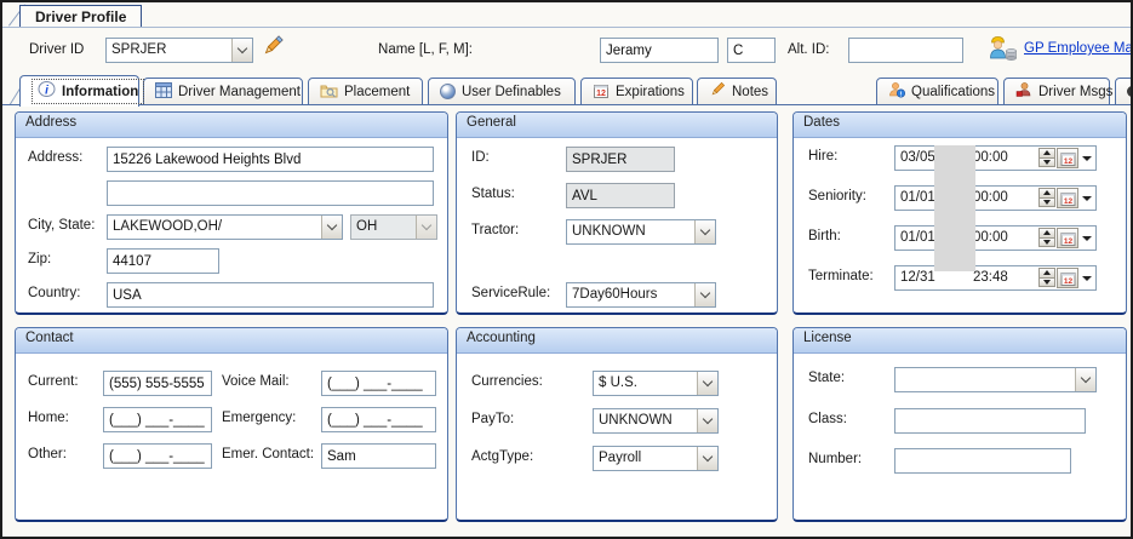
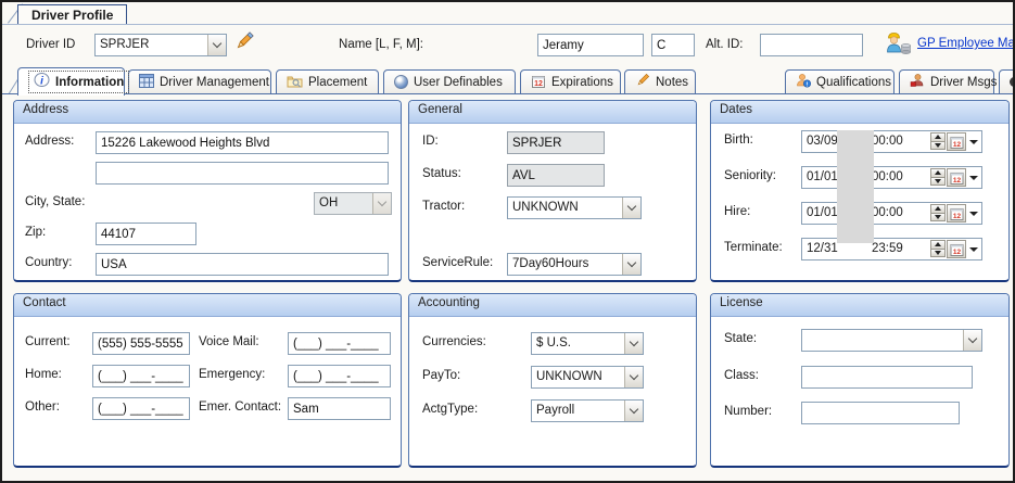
  Driver Profile
  Driver ID
  SPRJER
  Name [L, F, M]:
  Jeramy
  C
  Alt. ID:
  GP Employee Ma
  i
  Information
  Driver Management
  Placement
  User Definables
  Expirations
  Notes
  Qualifications
  Driver Msgs
  Address
  Address:
  15226 Lakewood Heights Blvd
  City, State:
- LAKEWOOD,OH/
  OH
  Zip:
  44107
  Country:
  USA
  General
  ID:
  SPRJER
  Status:
  AVL
  Tractor:
  UNKNOWN
  ServiceRule:
  7Day60Hours
  Dates
- Hire:
+ Birth:
- 03/05
+ 03/09
  00:00
  Seniority:
  01/01
  00:00
- Birth:
+ Hire:
  01/01
  00:00
  Terminate:
  12/31
- 23:48
+ 23:59
  Contact
  Current:
  (555) 555-5555
  Voice Mail:
  (___) ___-____
  Home:
  (___) ___-____
  Emergency:
  (___) ___-____
  Other:
  (___) ___-____
  Emer. Contact:
  Sam
  Accounting
  Currencies:
  $ U.S.
  PayTo:
  UNKNOWN
  ActgType:
  Payroll
  License
  State:
  Class:
  Number:
